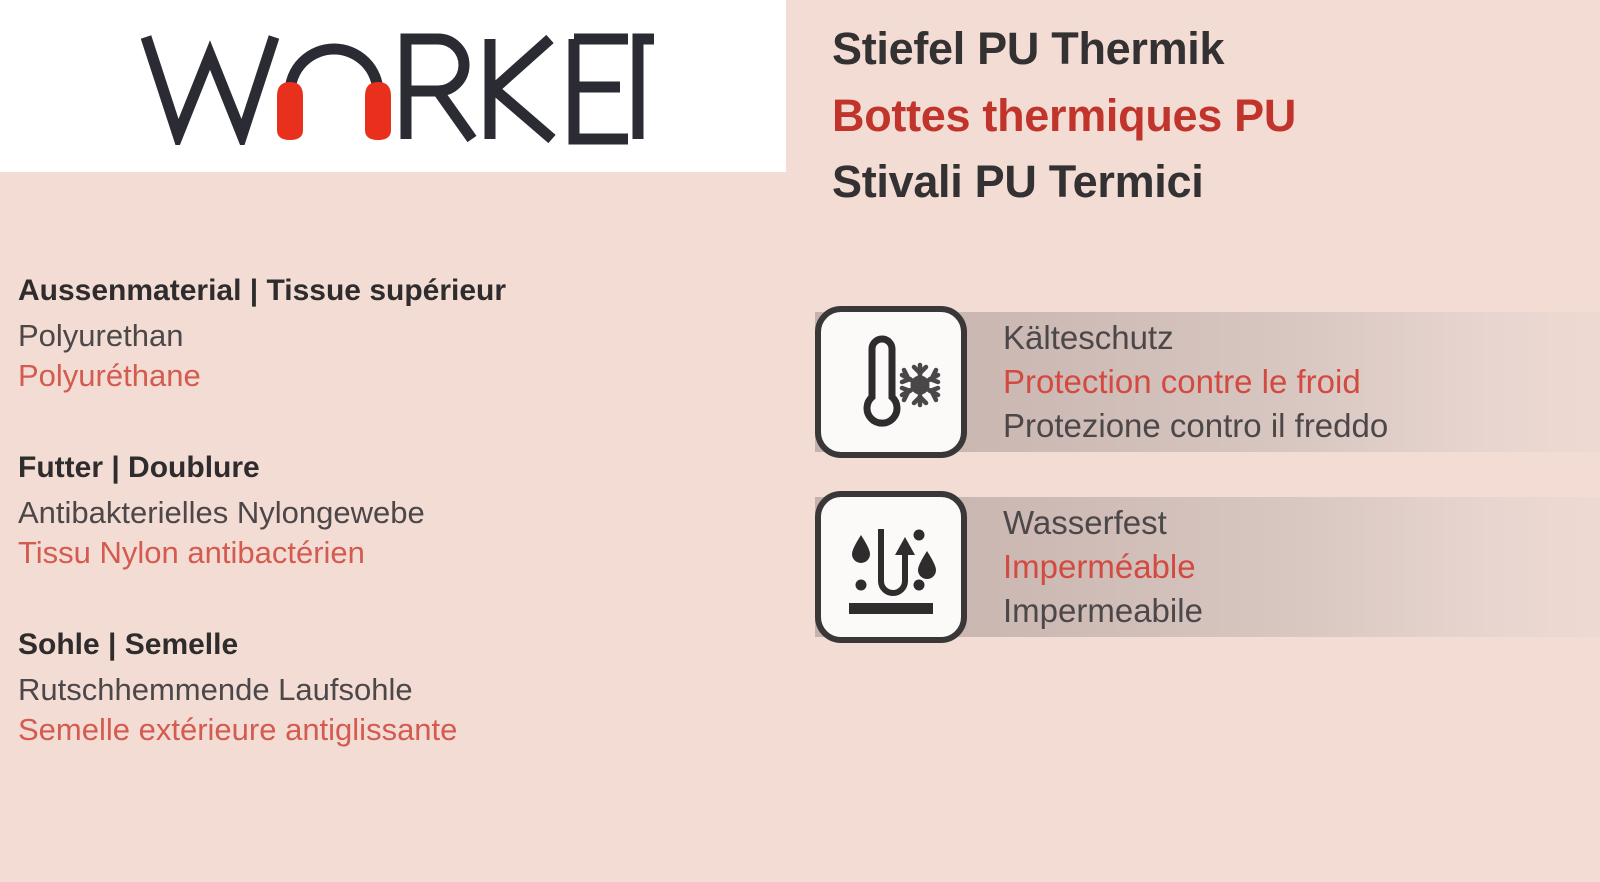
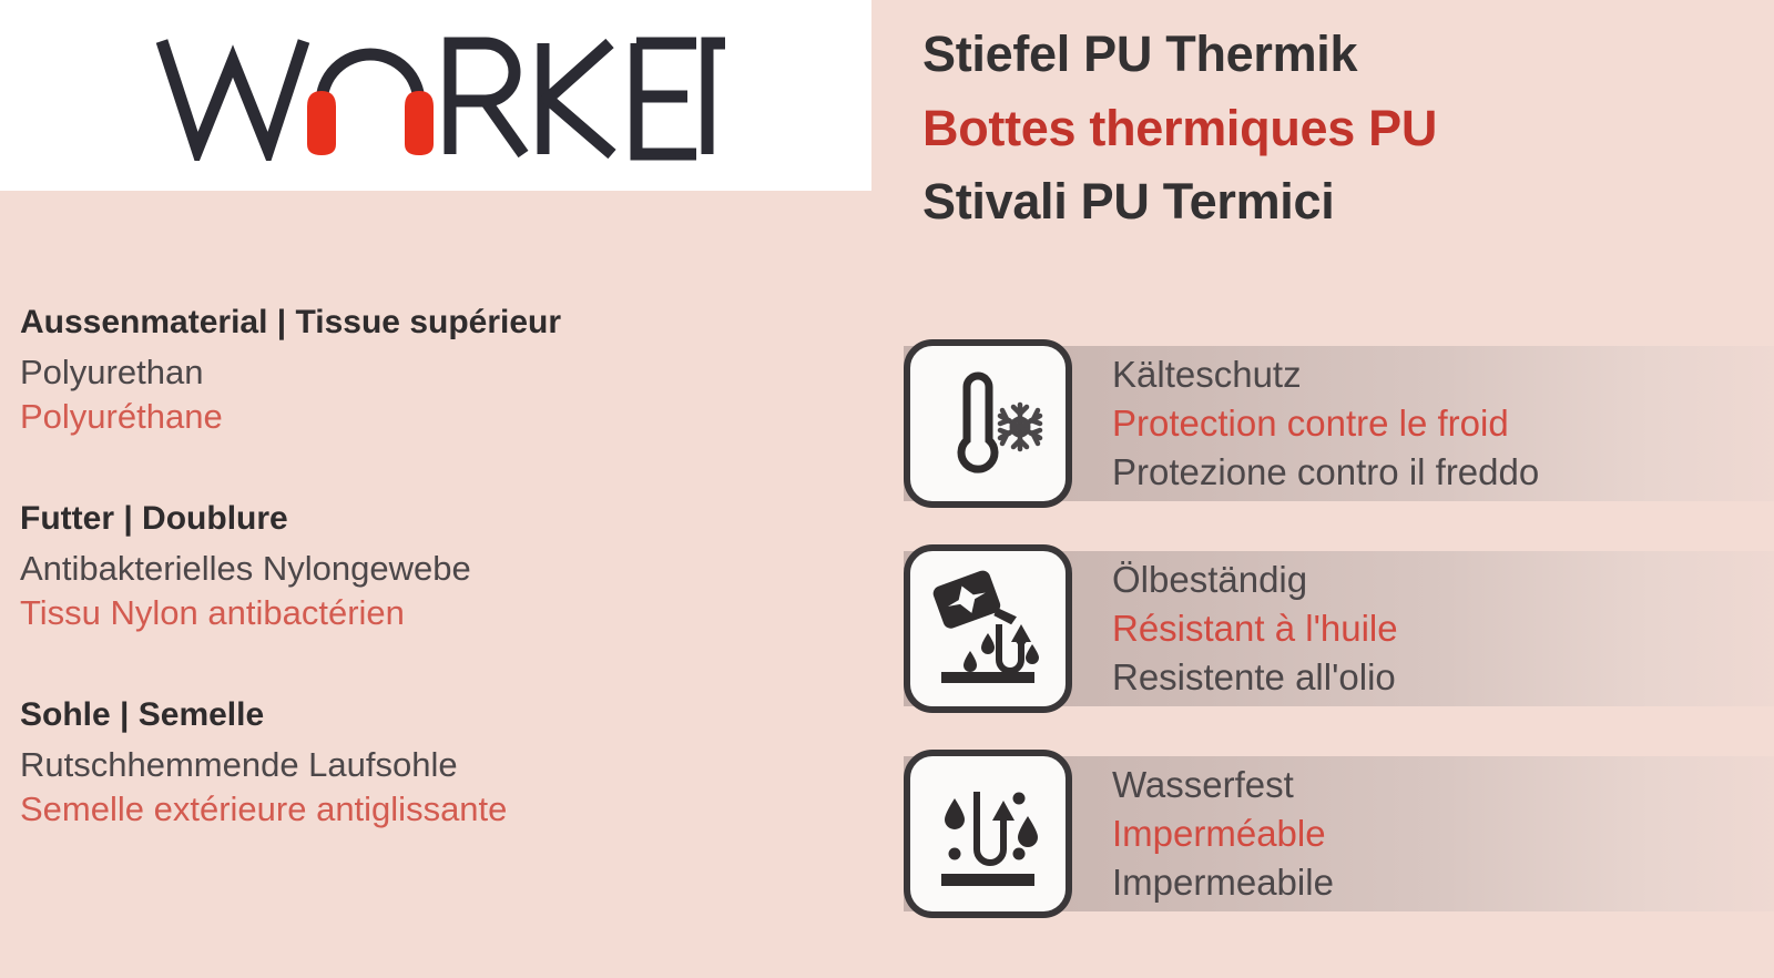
  Stiefel PU Thermik
  Bottes thermiques PU
  Stivali PU Termici
  Aussenmaterial | Tissue supérieur
  Polyurethan
  Polyuréthane
  Futter | Doublure
  Antibakterielles Nylongewebe
  Tissu Nylon antibactérien
  Sohle | Semelle
  Rutschhemmende Laufsohle
  Semelle extérieure antiglissante
  Kälteschutz
  Protection contre le froid
  Protezione contro il freddo
+ Ölbeständig
+ Résistant à l'huile
+ Resistente all'olio
  Wasserfest
  Imperméable
  Impermeabile
